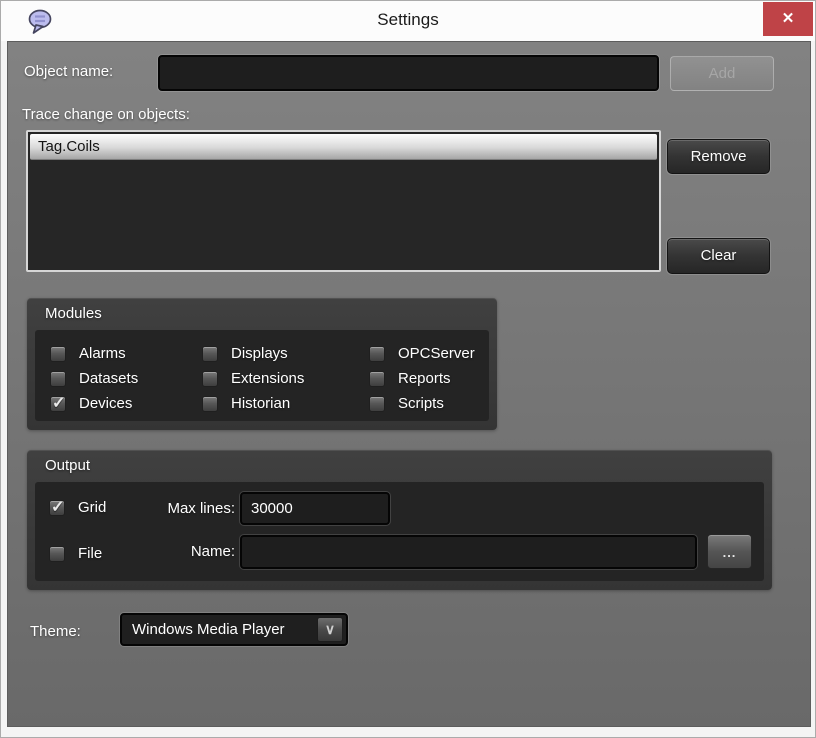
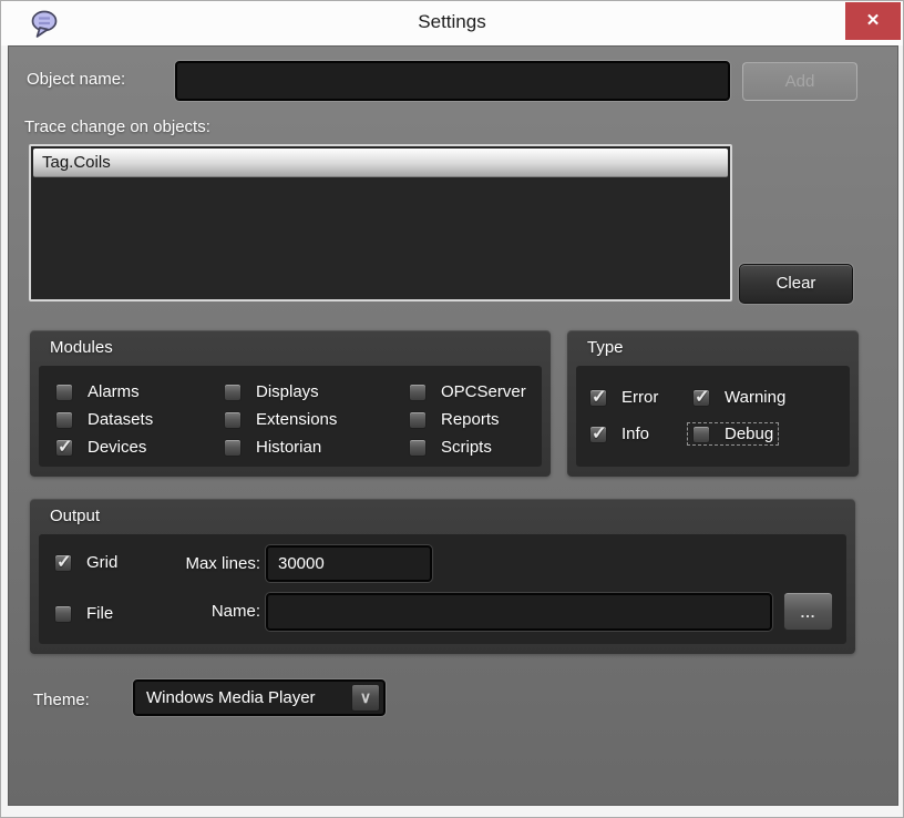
  Settings
  ✕
  Object name:
  Add
  Trace change on objects:
  Tag.Coils
- Remove
  Clear
  Modules
  Alarms
  Datasets
  Devices
  Displays
  Extensions
  Historian
  OPCServer
  Reports
  Scripts
+ Type
+ Error
+ Warning
+ Info
+ Debug
  Output
  Grid
  Max lines:
  30000
  File
  Name:
  ...
  Theme:
  Windows Media Player
  ∨
